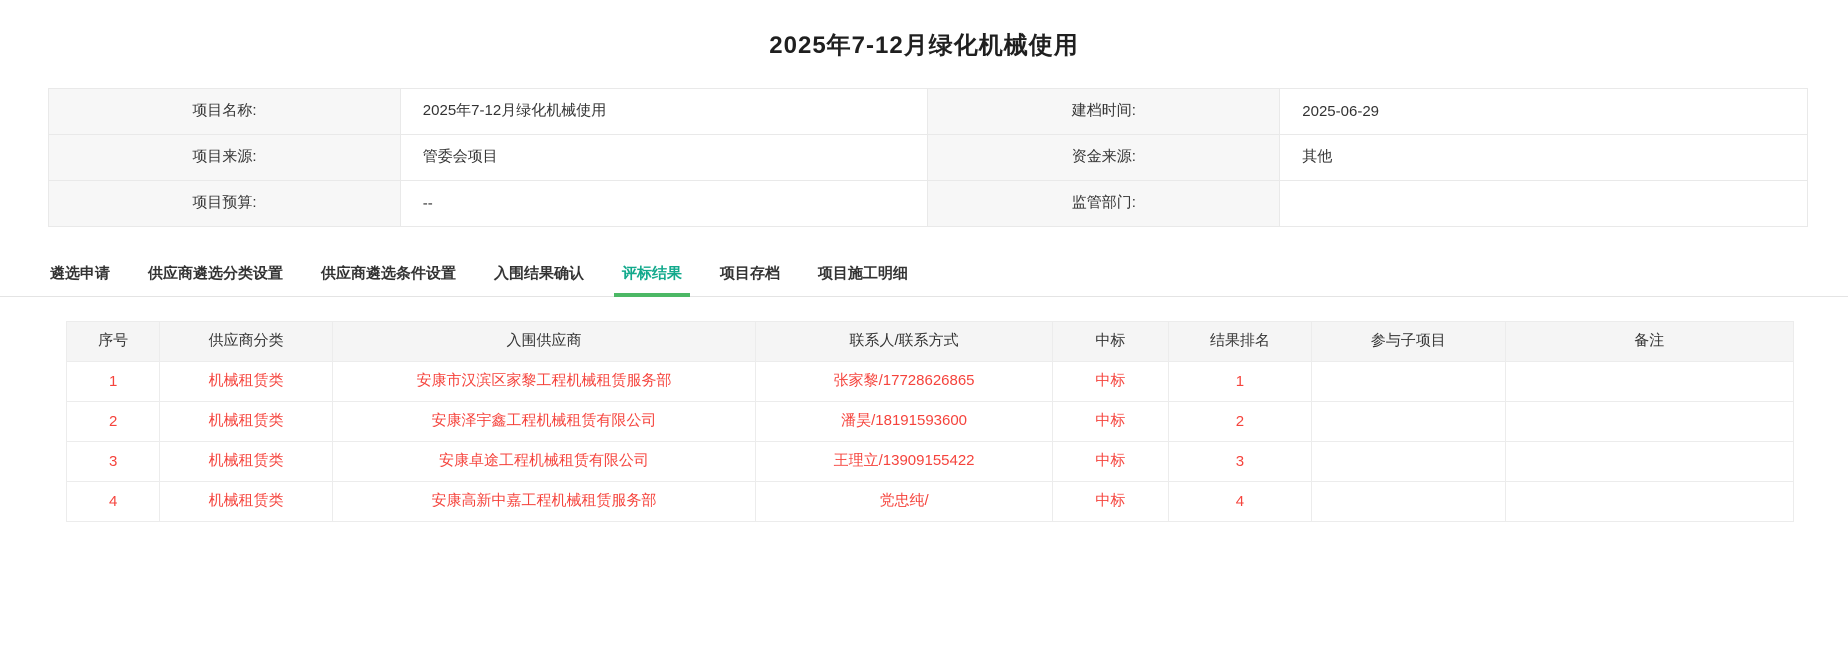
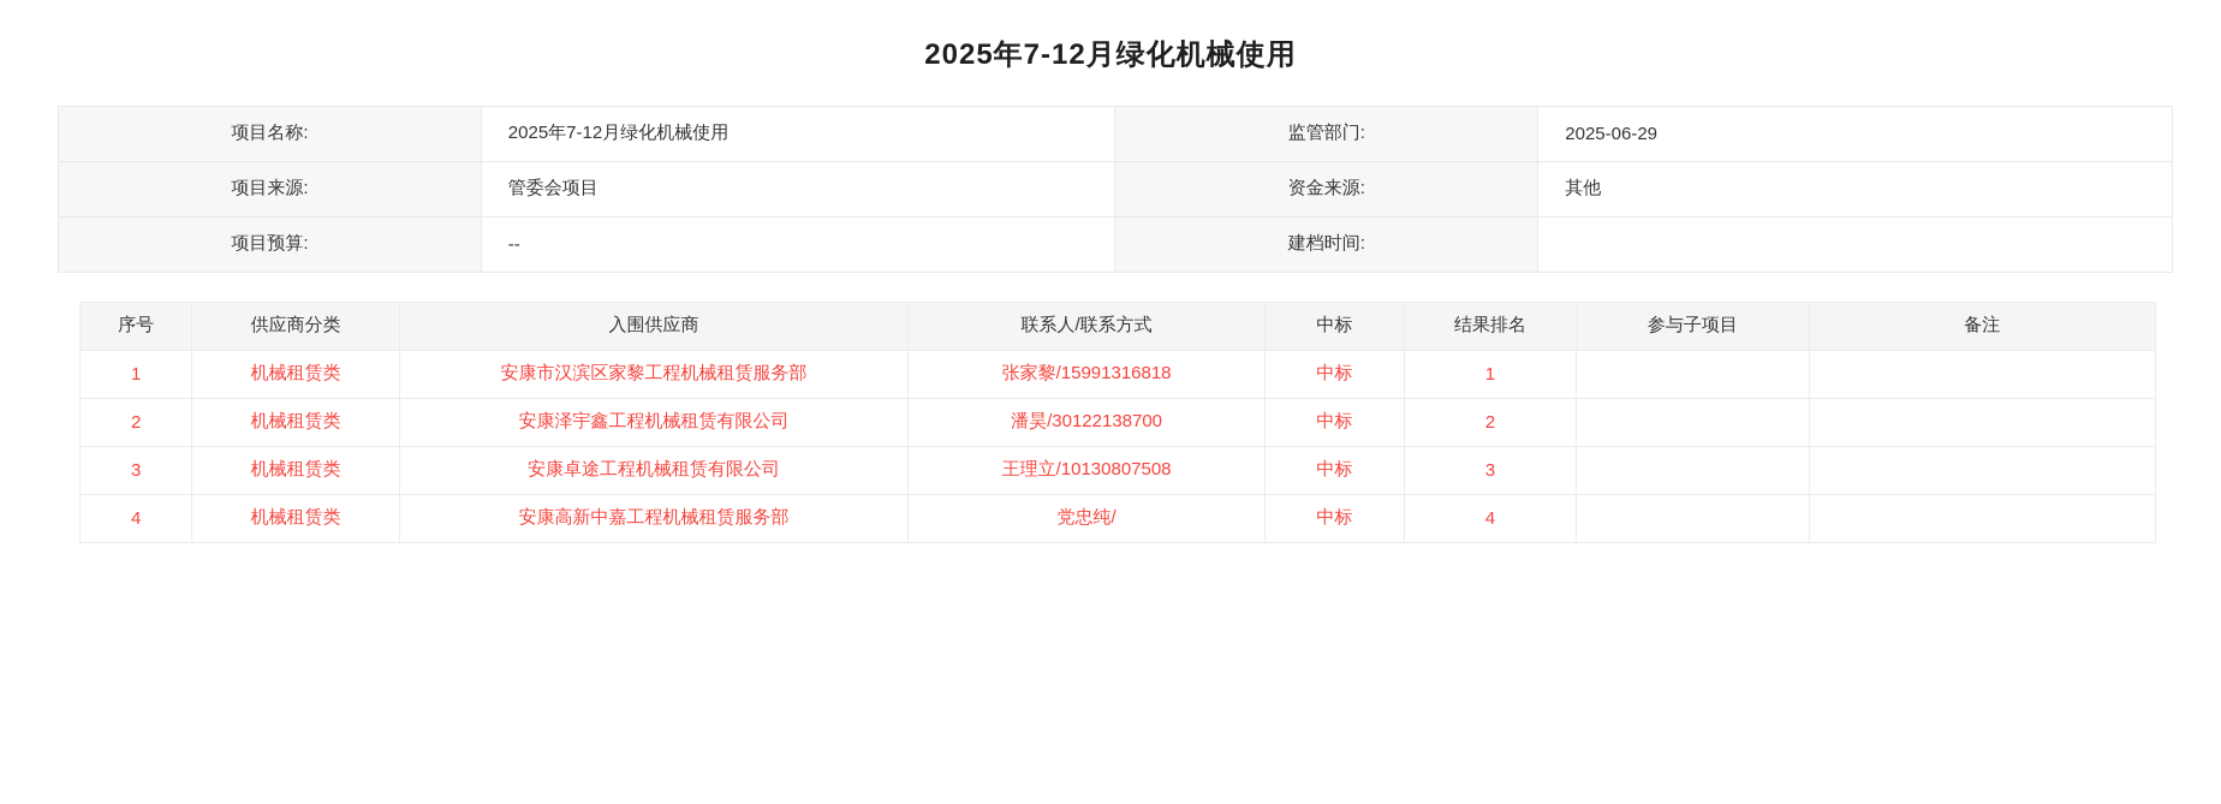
  2025年7-12月绿化机械使用
- 项目名称:	2025年7-12月绿化机械使用	建档时间:	2025-06-29
+ 项目名称:	2025年7-12月绿化机械使用	监管部门:	2025-06-29
  项目来源:	管委会项目	资金来源:	其他
- 项目预算:	--	监管部门:
+ 项目预算:	--	建档时间:
- 遴选申请
- 供应商遴选分类设置
- 供应商遴选条件设置
- 入围结果确认
- 评标结果
- 项目存档
- 项目施工明细
  序号	供应商分类	入围供应商	联系人/联系方式	中标	结果排名	参与子项目	备注
- 1	机械租赁类	安康市汉滨区家黎工程机械租赁服务部	张家黎/17728626865	中标	1
+ 1	机械租赁类	安康市汉滨区家黎工程机械租赁服务部	张家黎/15991316818	中标	1
- 2	机械租赁类	安康泽宇鑫工程机械租赁有限公司	潘昊/18191593600	中标	2
+ 2	机械租赁类	安康泽宇鑫工程机械租赁有限公司	潘昊/30122138700	中标	2
- 3	机械租赁类	安康卓途工程机械租赁有限公司	王理立/13909155422	中标	3
+ 3	机械租赁类	安康卓途工程机械租赁有限公司	王理立/10130807508	中标	3
  4	机械租赁类	安康高新中嘉工程机械租赁服务部	党忠纯/	中标	4
